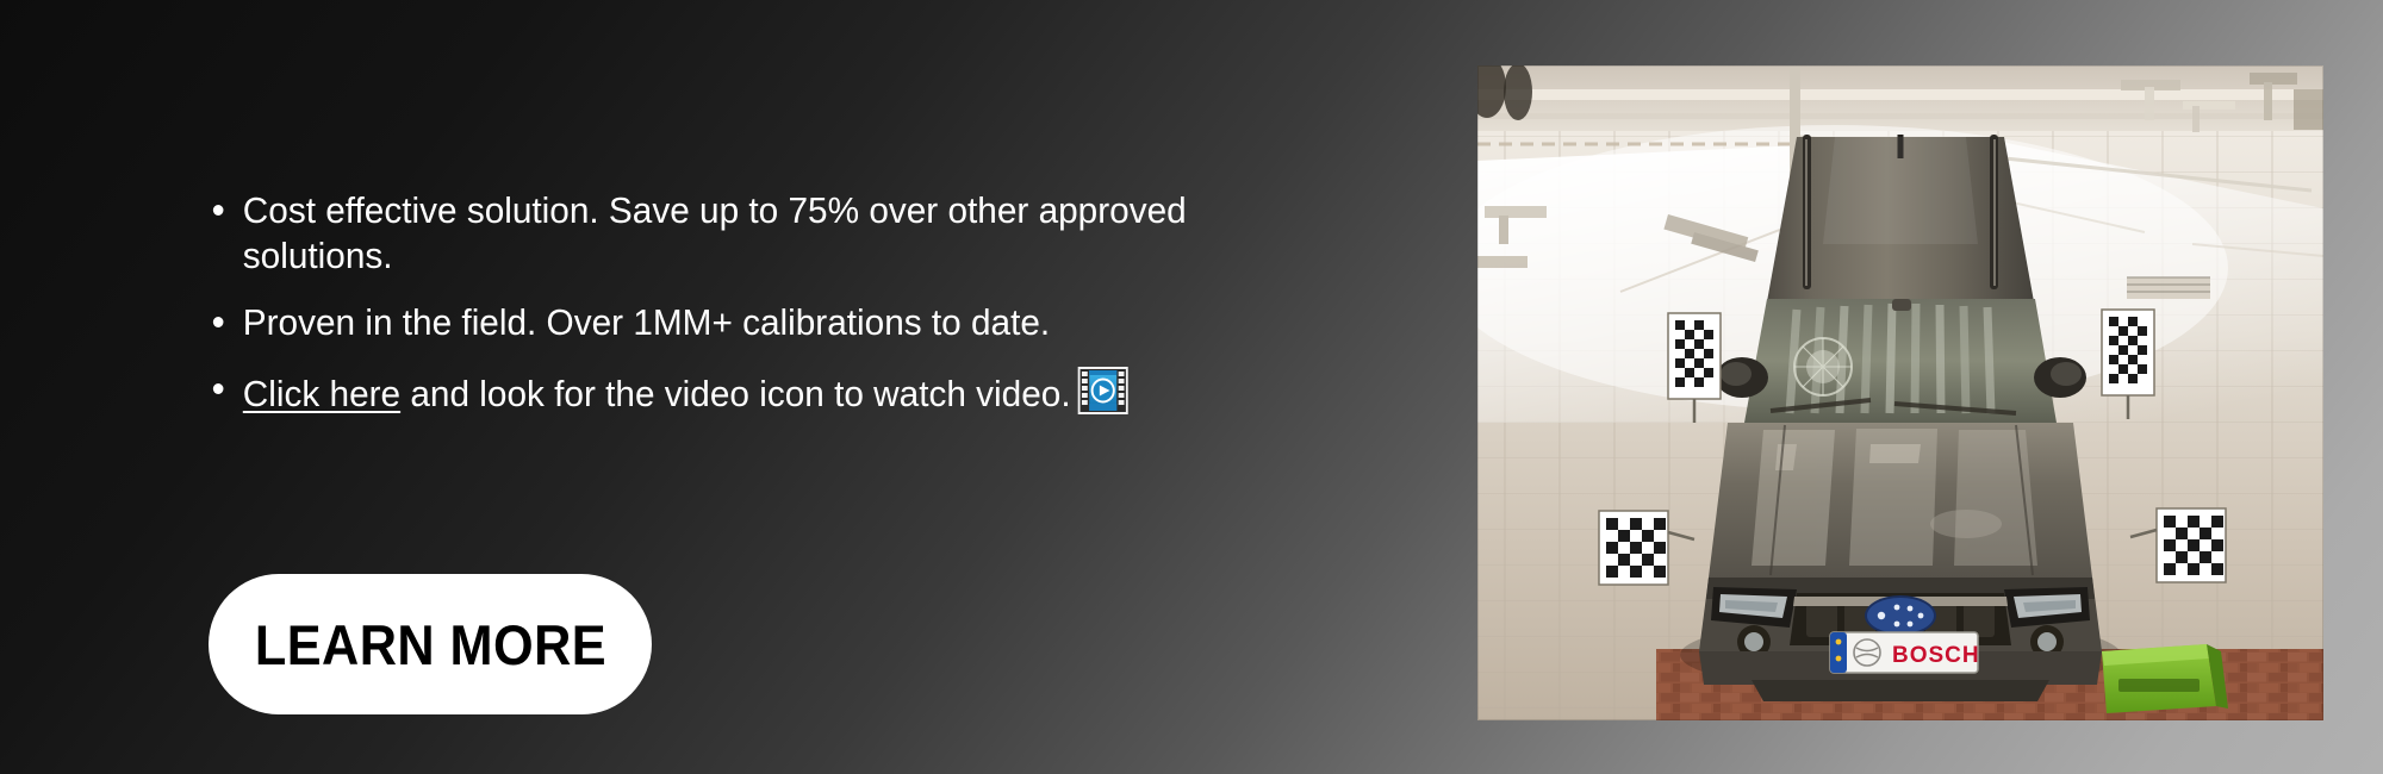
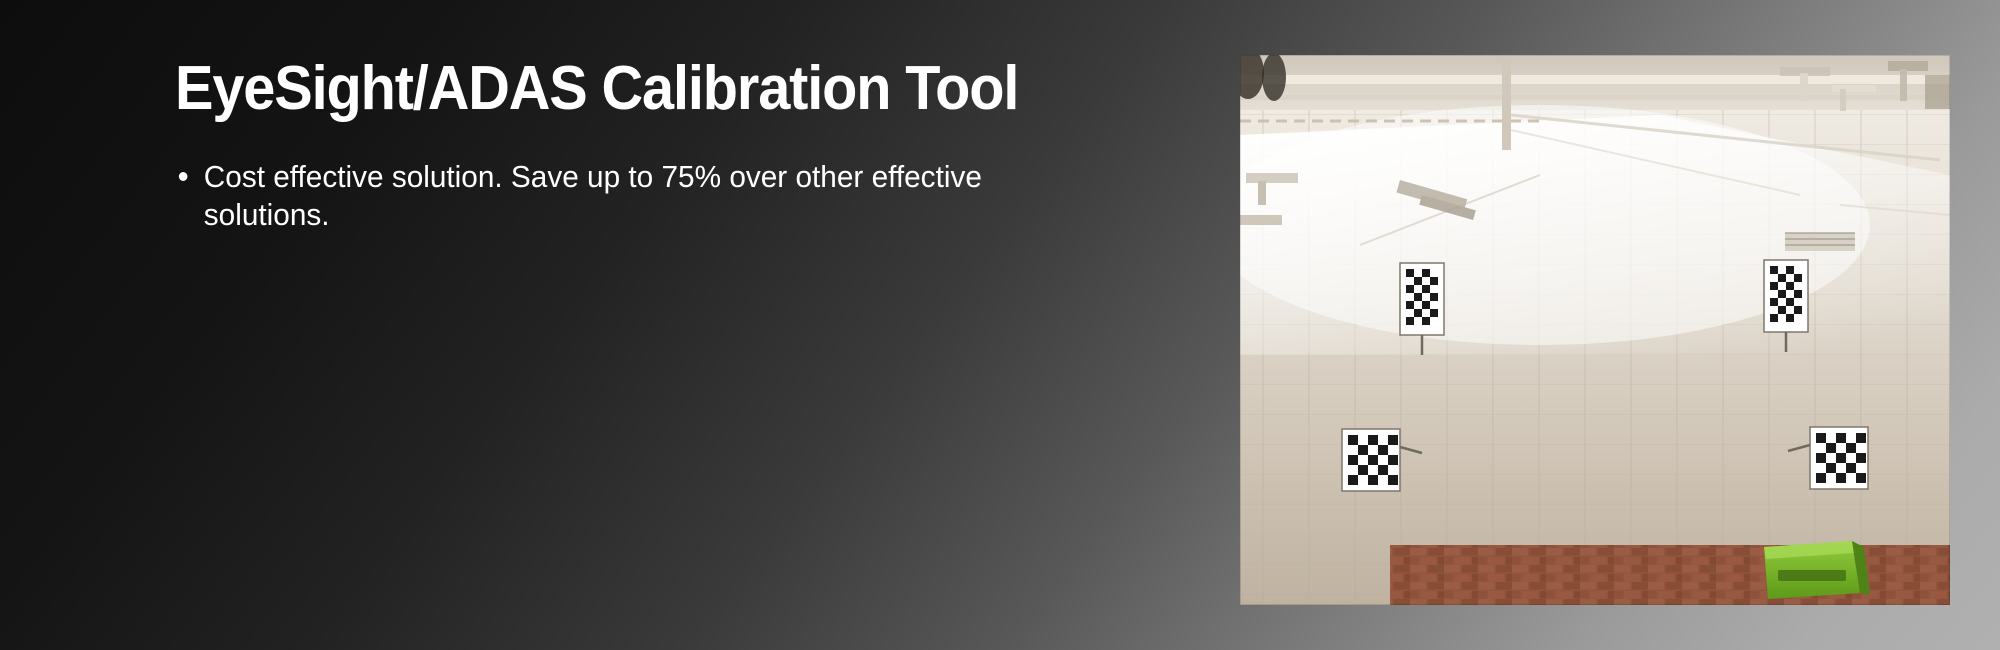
+ EyeSight/ADAS Calibration Tool
- Cost effective solution. Save up to 75% over other approved solutions.
+ Cost effective solution. Save up to 75% over other effective solutions.
- Proven in the field. Over 1MM+ calibrations to date.
- Click here and look for the video icon to watch video.
- LEARN MORE
- BOSCH
